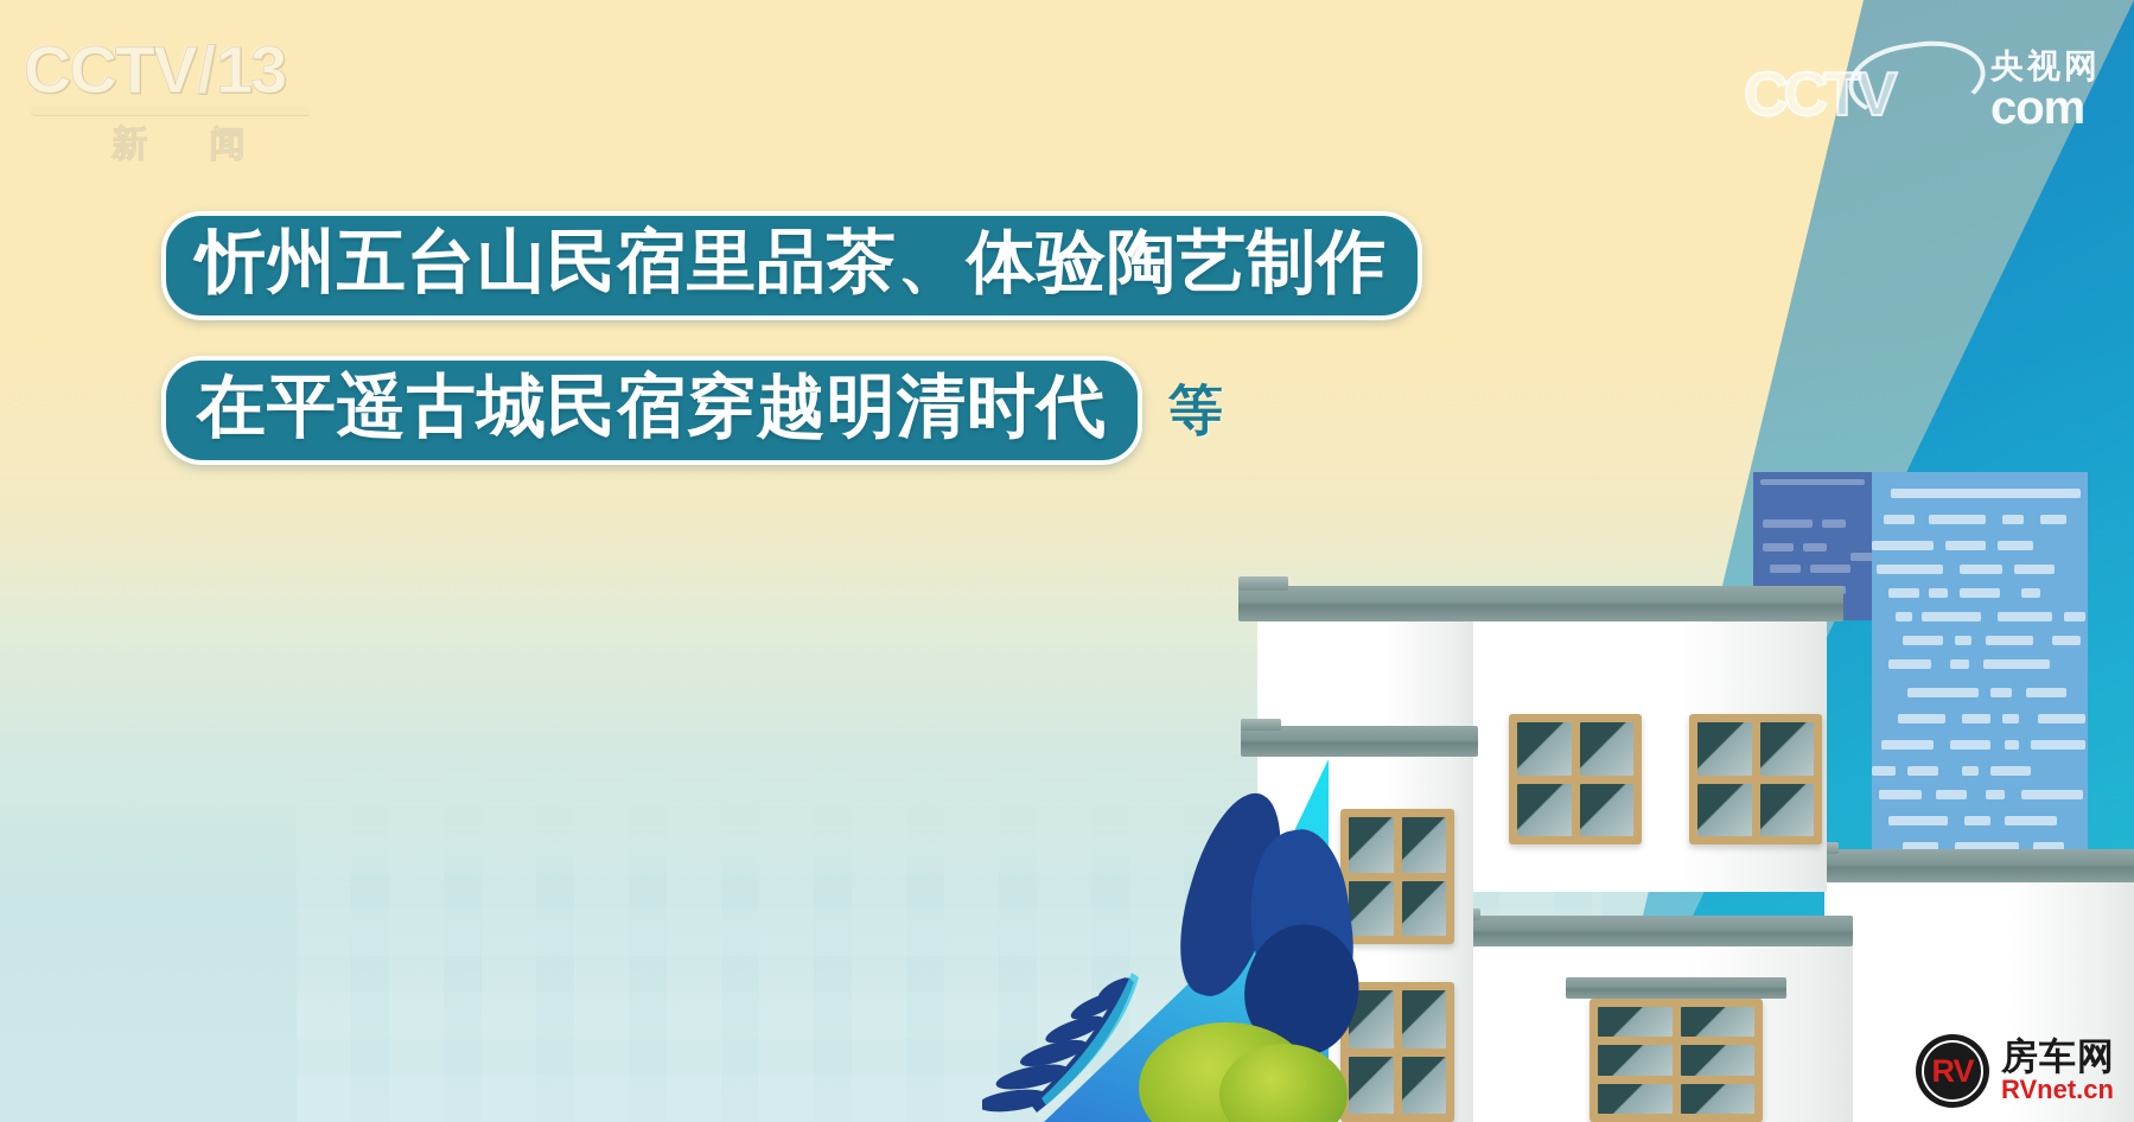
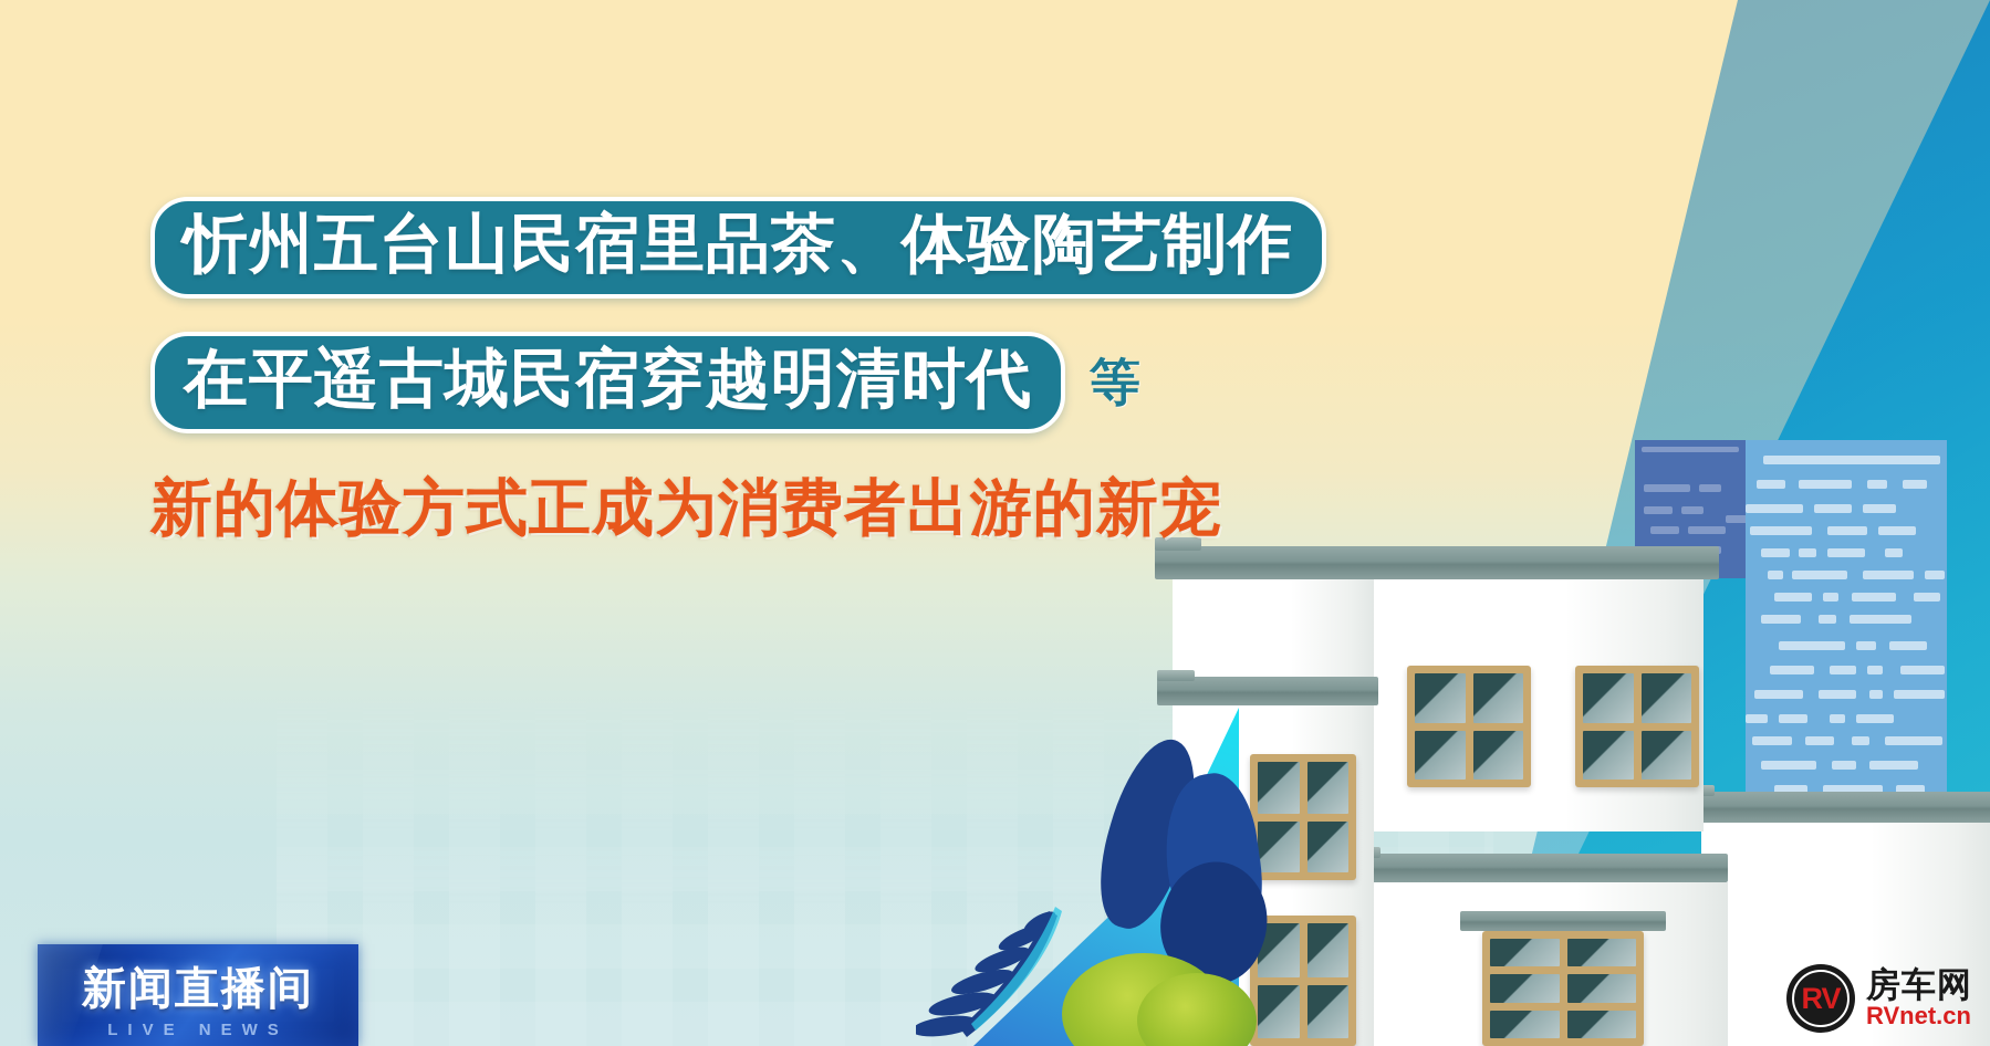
- CCTV/13
- 新 闻
- CCTV
- 央视网
- com
  忻州五台山民宿里品茶、体验陶艺制作
  在平遥古城民宿穿越明清时代
  等
+ 新的体验方式正成为消费者出游的新宠
+ 新闻直播间
+ LIVE NEWS
  RV
  房车网
  RVnet.cn
